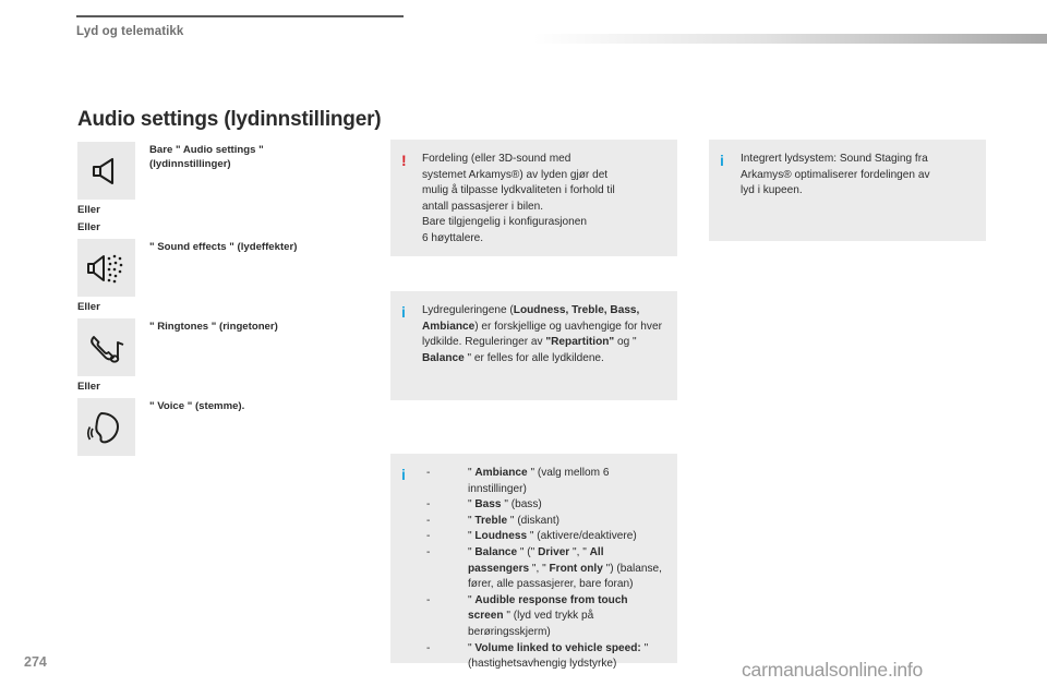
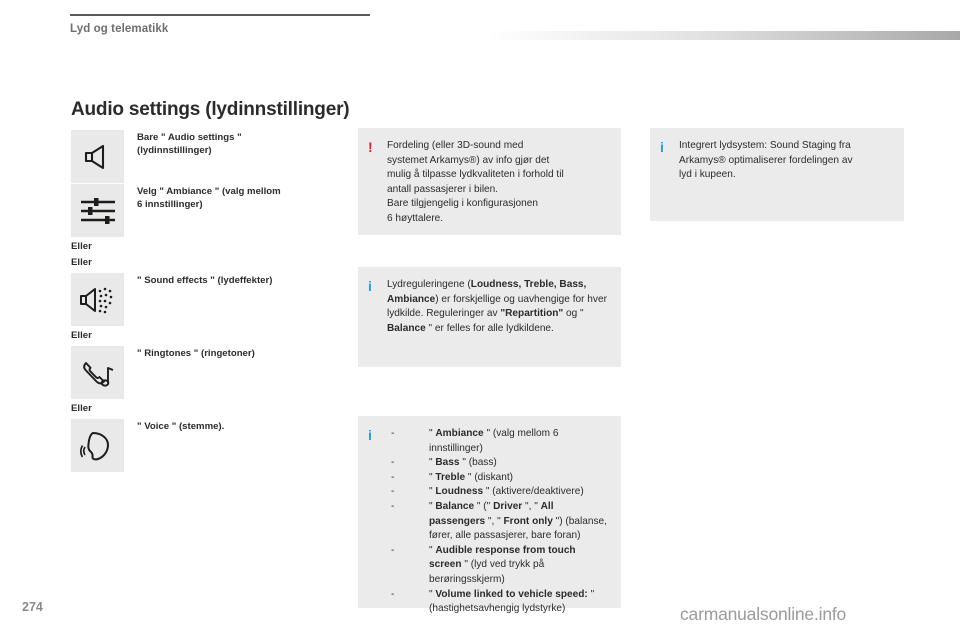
  Lyd og telematikk
  Audio settings (lydinnstillinger)
  Bare " Audio settings "
  (lydinnstillinger)
+ Velg " Ambiance " (valg mellom
+ 6 innstillinger)
  Eller
  Eller
  " Sound effects " (lydeffekter)
  Eller
  " Ringtones " (ringetoner)
  Eller
  " Voice " (stemme).
  !
  Fordeling (eller 3D-sound med
- systemet Arkamys®) av lyden gjør det
+ systemet Arkamys®) av info gjør det
  mulig å tilpasse lydkvaliteten i forhold til
  antall passasjerer i bilen.
  Bare tilgjengelig i konfigurasjonen
  6 høyttalere.
  i
  Lydreguleringene (Loudness, Treble, Bass, Ambiance) er forskjellige og uavhengige for hver lydkilde. Reguleringer av "Repartition" og " Balance " er felles for alle lydkildene.
  i
  -
  " Ambiance " (valg mellom 6 innstillinger)
  -
  " Bass " (bass)
  -
  " Treble " (diskant)
  -
  " Loudness " (aktivere/deaktivere)
  -
  " Balance " (" Driver ", " All passengers ", " Front only ") (balanse, fører, alle passasjerer, bare foran)
  -
  " Audible response from touch screen " (lyd ved trykk på berøringsskjerm)
  -
  " Volume linked to vehicle speed: " (hastighetsavhengig lydstyrke)
  i
  Integrert lydsystem: Sound Staging fra
  Arkamys® optimaliserer fordelingen av
  lyd i kupeen.
  274
  carmanualsonline.info
